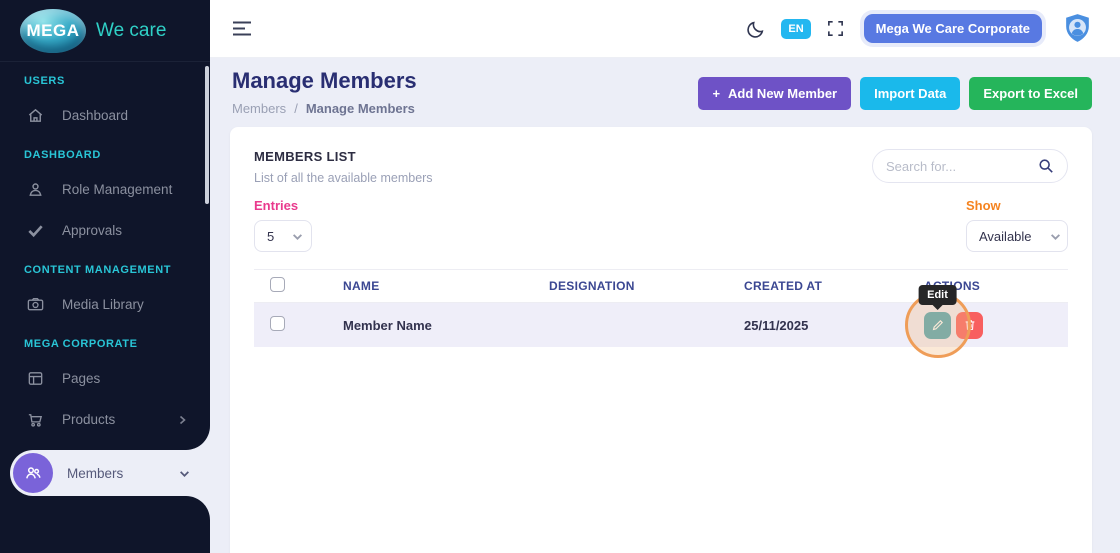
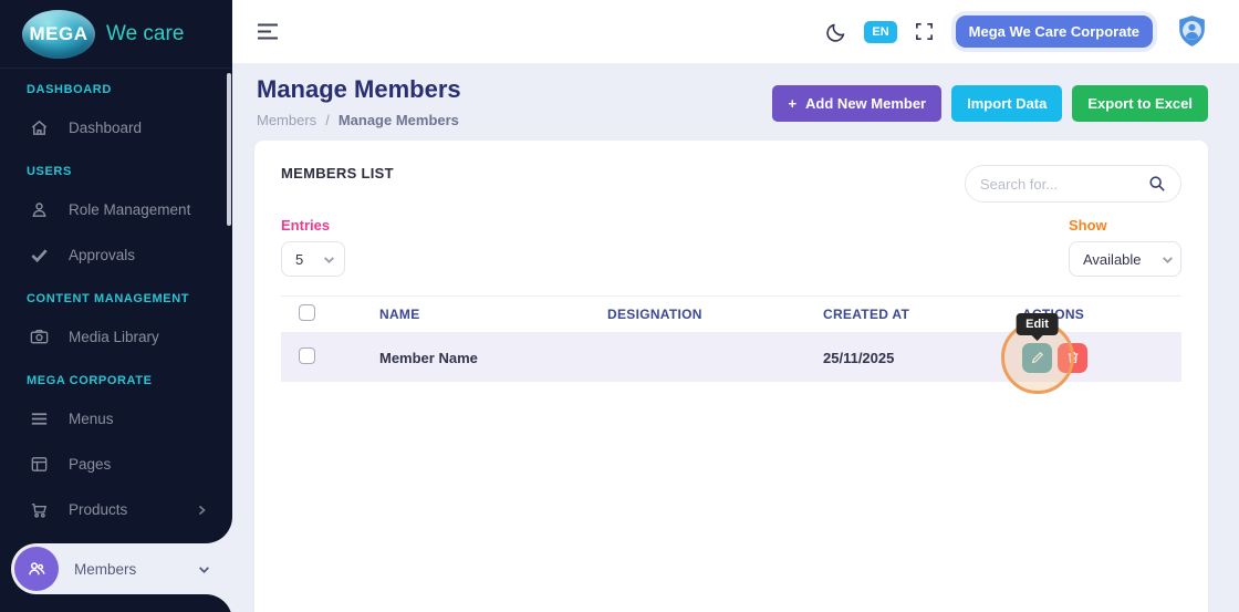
  MEGA
  We care
- USERS
+ DASHBOARD
  Dashboard
- DASHBOARD
+ USERS
  Role Management
  Approvals
  CONTENT MANAGEMENT
  Media Library
  MEGA CORPORATE
+ Menus
  Pages
  Products
  Members
  EN
  Mega We Care Corporate
  Manage Members
  Members
  /
  Manage Members
  +
  Add New Member
  Import Data
  Export to Excel
  MEMBERS LIST
- List of all the available members
  Search for...
  Entries
  5
  Show
  Available
  NAME
  DESIGNATION
  CREATED AT
  Member Name
  25/11/2025
  Edit
